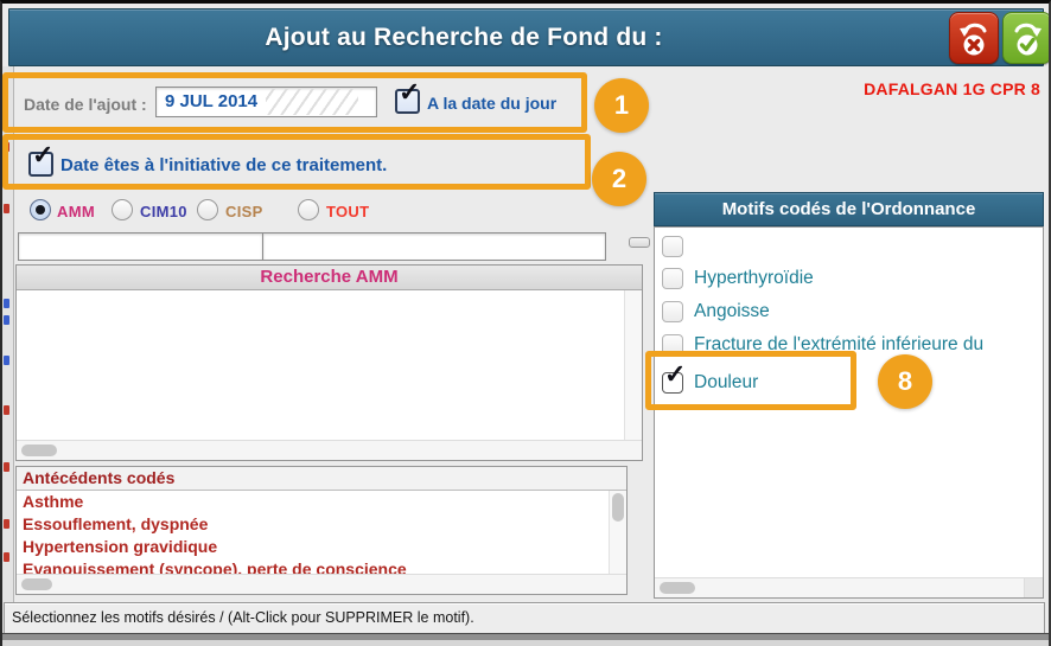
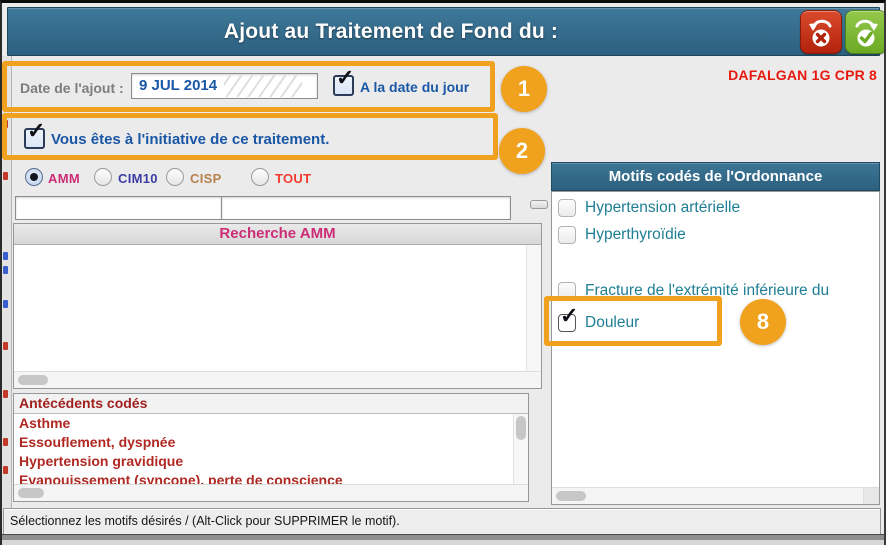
- Ajout au Recherche de Fond du :
+ Ajout au Traitement de Fond du :
  Date de l'ajout :
  9 JUL 2014
  A la date du jour
  DAFALGAN 1G CPR 8
- Date êtes à l'initiative de ce traitement.
+ Vous êtes à l'initiative de ce traitement.
  AMM
  CIM10
  CISP
  TOUT
  Recherche AMM
  Antécédents codés
  Asthme
  Essouflement, dyspnée
  Hypertension gravidique
  Evanouissement (syncope), perte de conscience
  Motifs codés de l'Ordonnance
+ Hypertension artérielle
  Hyperthyroïdie
- Angoisse
  Fracture de l'extrémité inférieure du
  Douleur
  Sélectionnez les motifs désirés / (Alt-Click pour SUPPRIMER le motif).
  1
  2
  8
